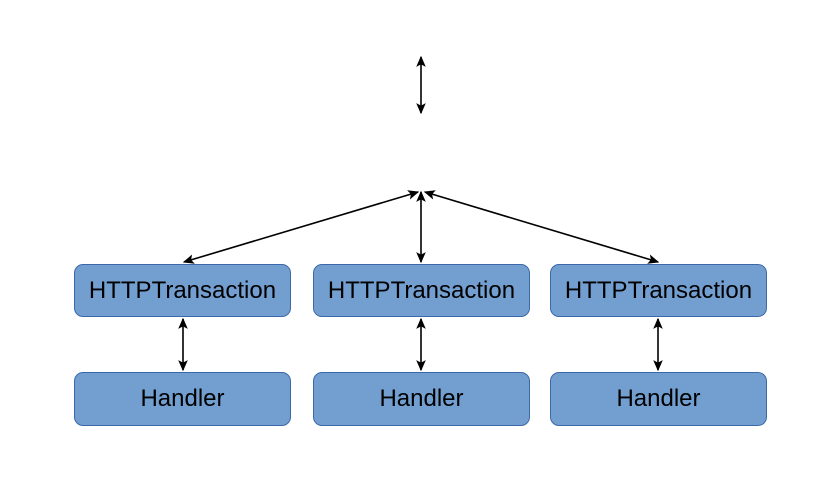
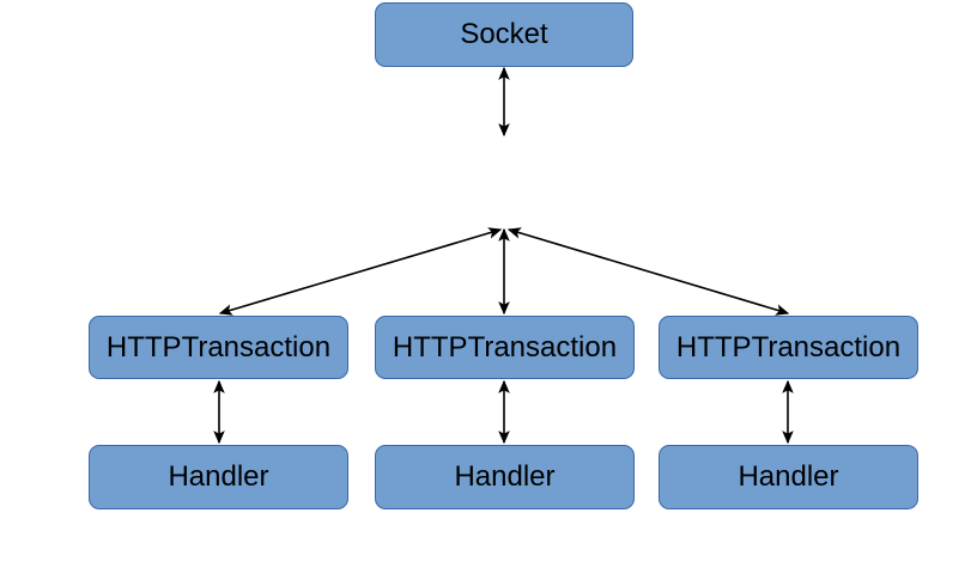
+ Socket
  HTTPTransaction
  HTTPTransaction
  HTTPTransaction
  Handler
  Handler
  Handler
